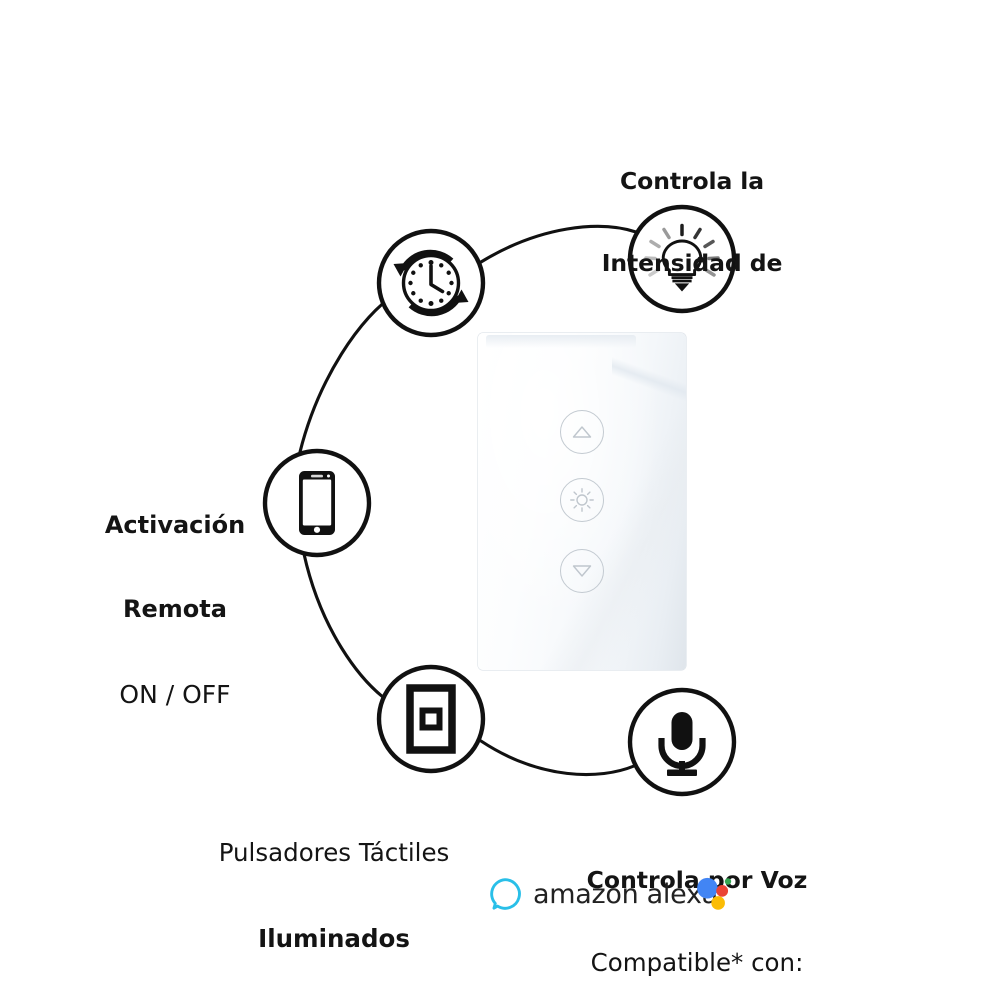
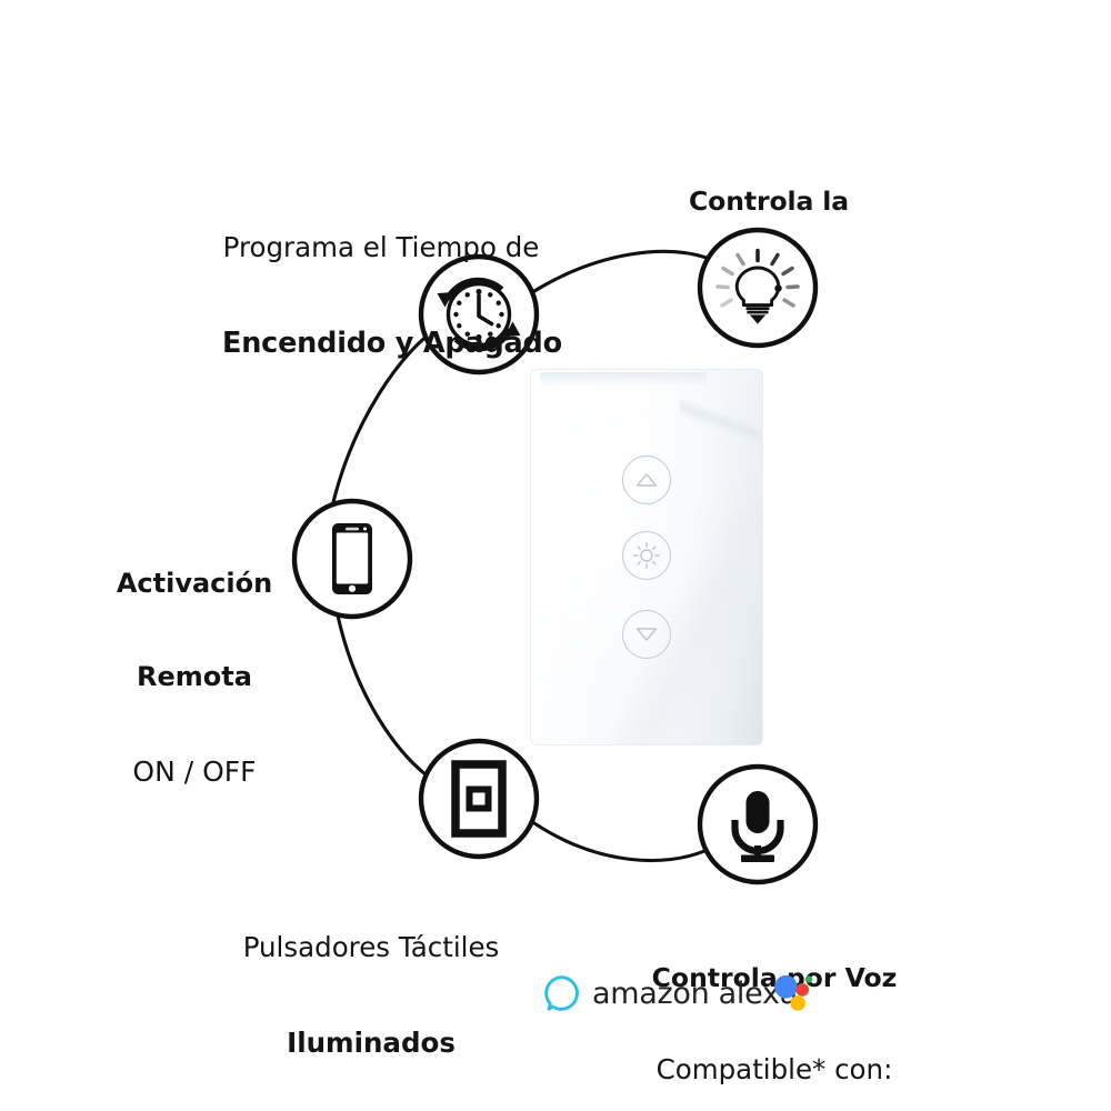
+ Programa el Tiempo de
+ Encendido y Apagado
  Controla la
- Intensidad de
  Activación
  Remota
  ON / OFF
  Pulsadores Táctiles
  Iluminados
  Controla por Voz
  Compatible* con:
  amazon alex
